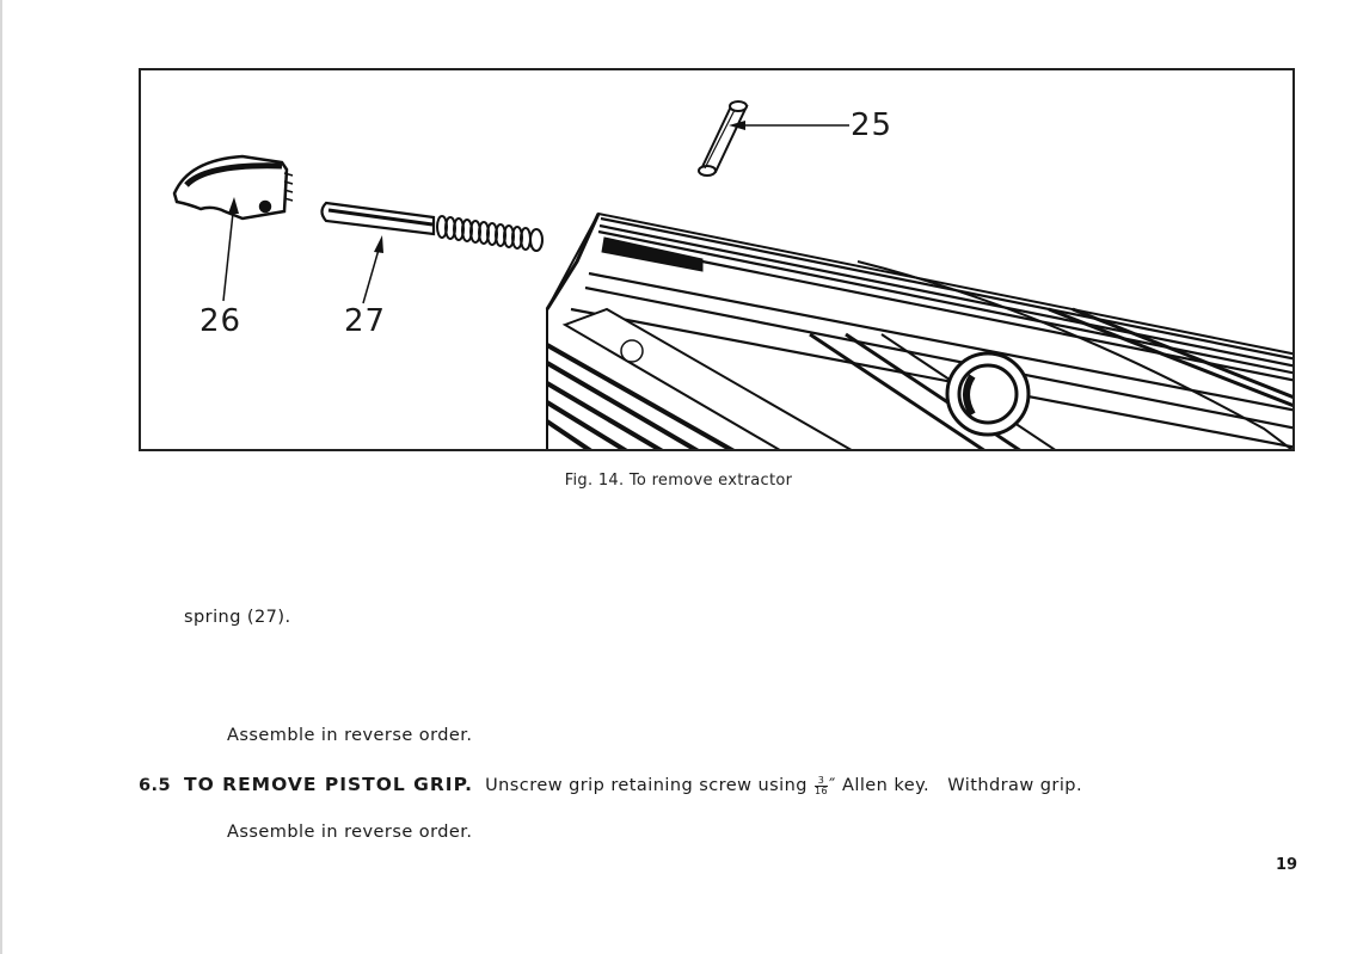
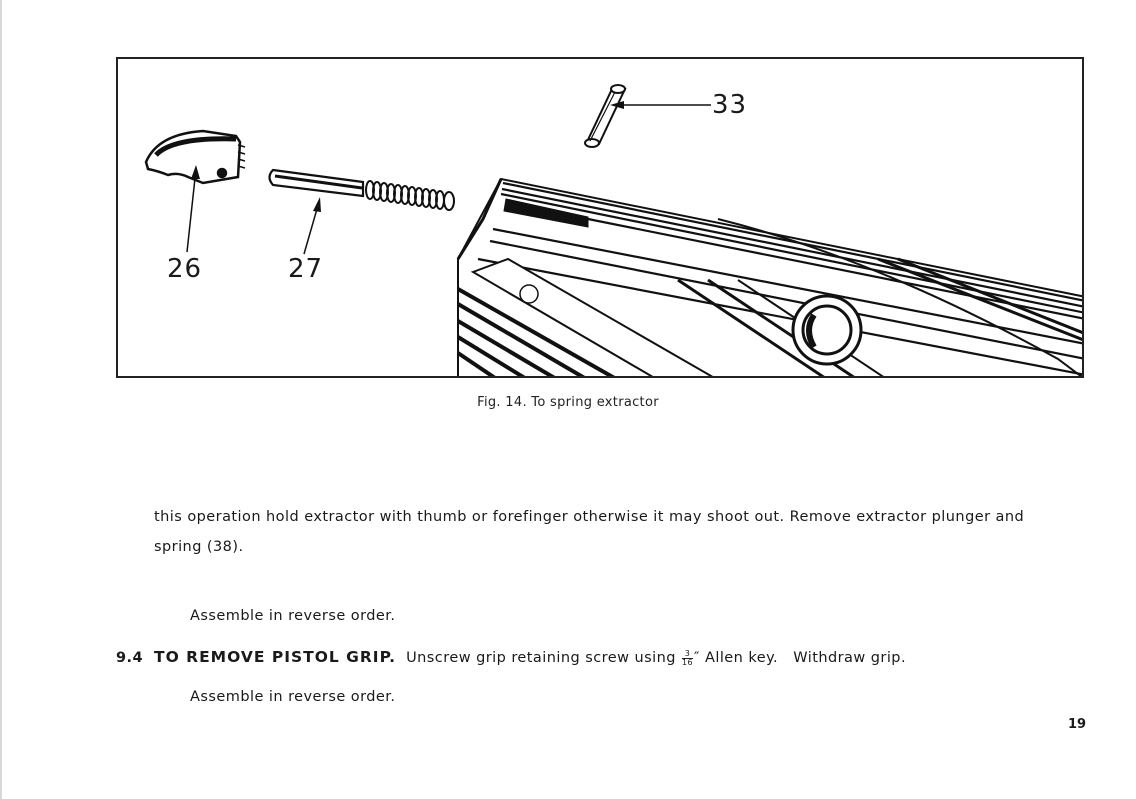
- 25
+ 33
  26
  27
- Fig. 14. To remove extractor
+ Fig. 14. To spring extractor
+ this operation hold extractor with thumb or forefinger otherwise it may shoot out. Remove extractor plunger and
- spring (27).
+ spring (38).
  Assemble in reverse order.
- 6.5 TO REMOVE PISTOL GRIP. Unscrew grip retaining screw using
+ 9.4 TO REMOVE PISTOL GRIP. Unscrew grip retaining screw using
  3
  16
  ″ Allen key. Withdraw grip.
  Assemble in reverse order.
  19
